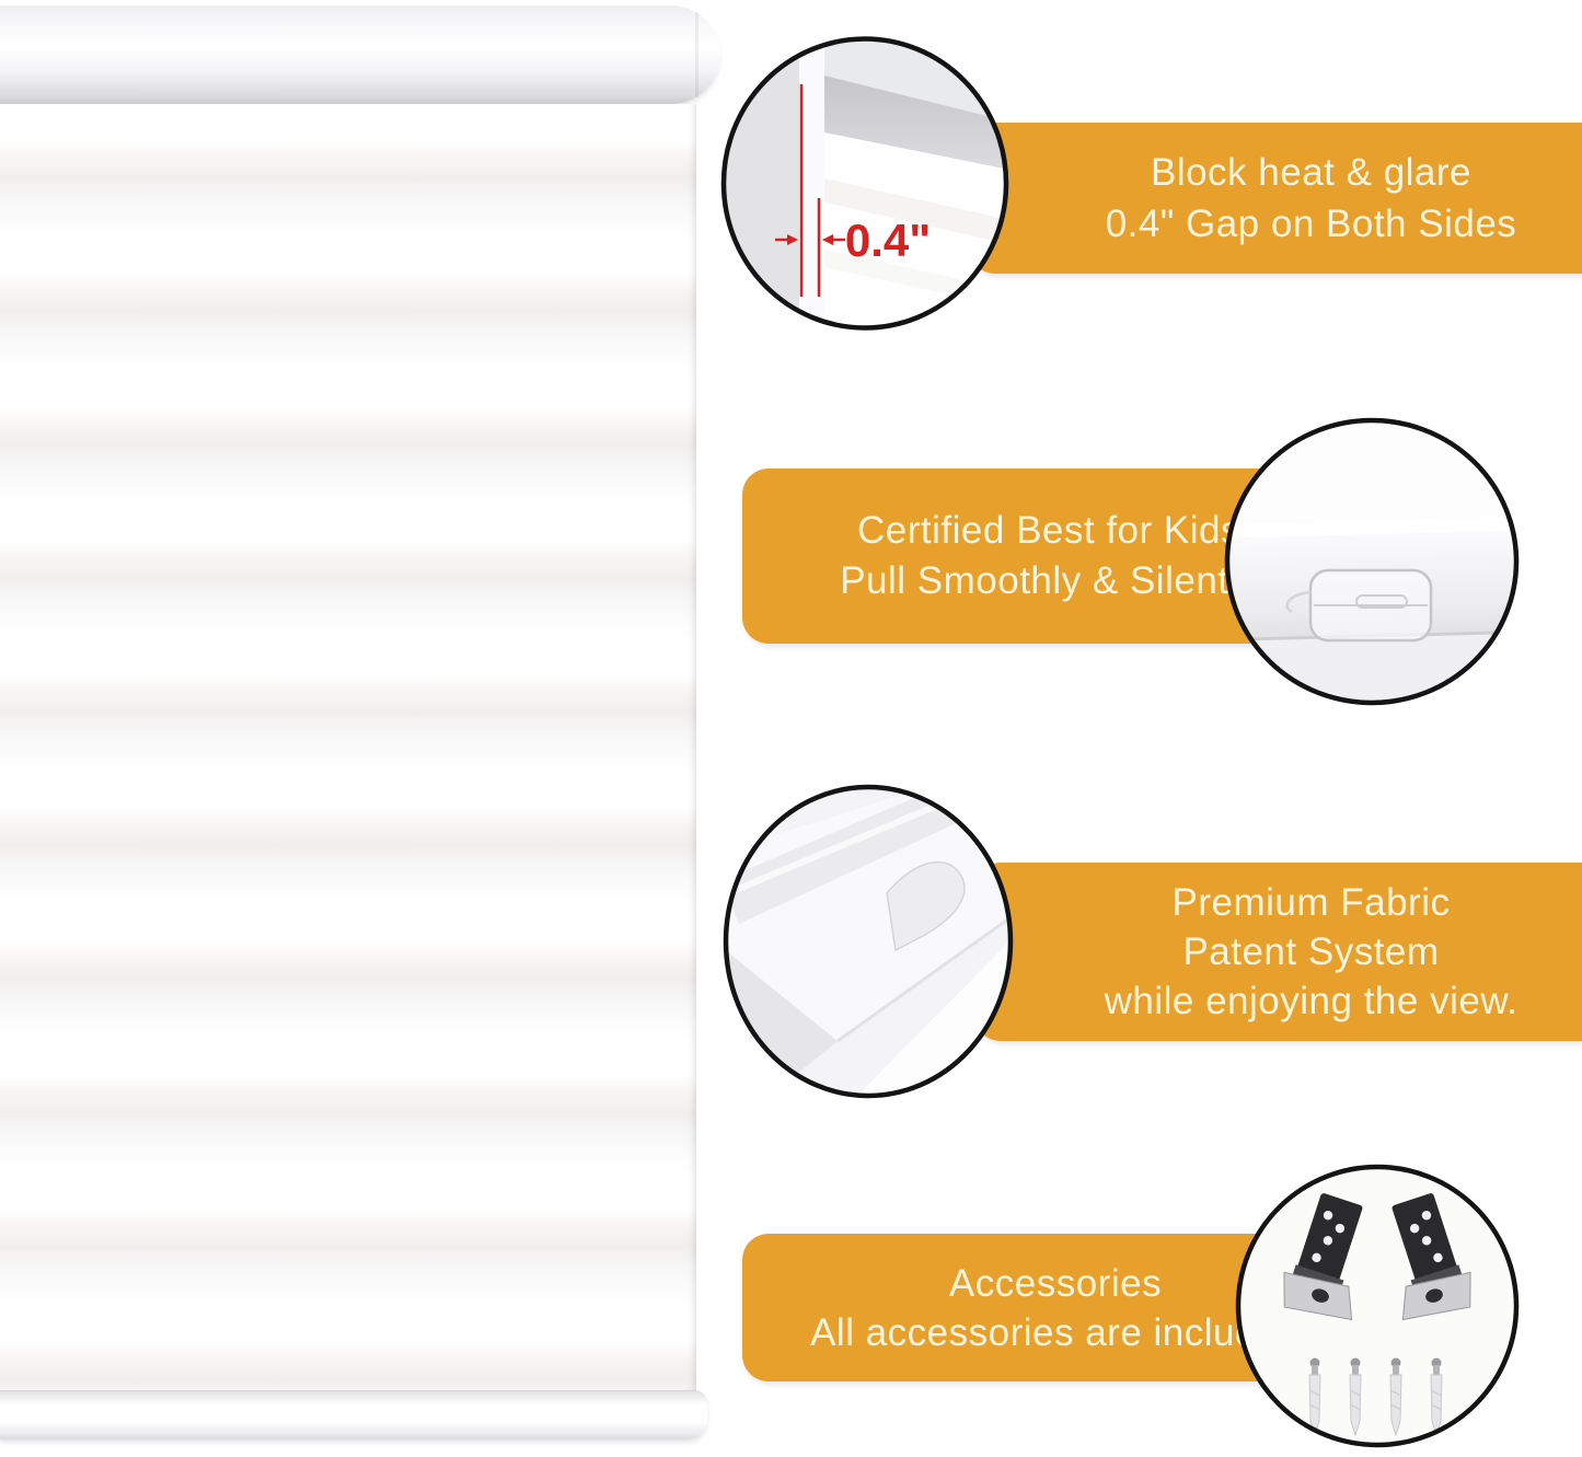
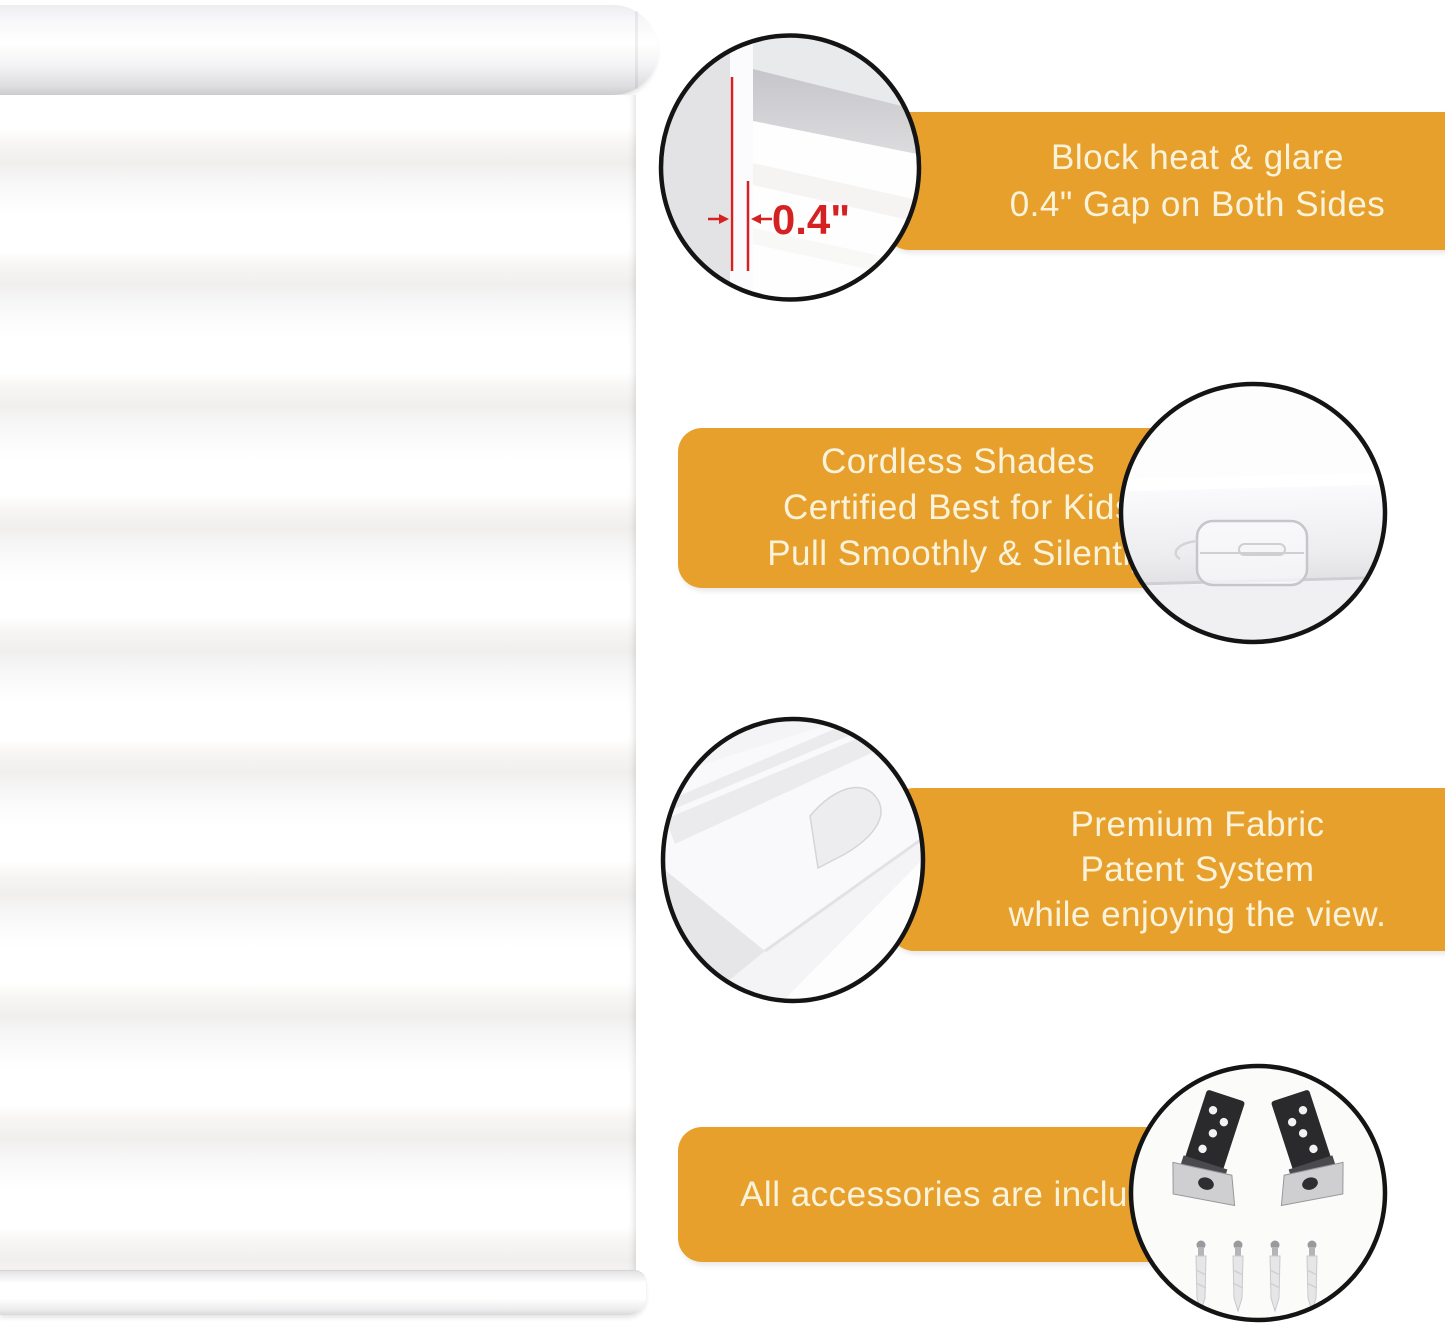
  Block heat & glare
  0.4" Gap on Both Sides
+ Cordless Shades
  Certified Best for Kid
  Pull Smoothly & Silent
  Premium Fabric
  Patent System
  while enjoying the view.
- Accessories
  All accessories are inclu
  0.4"
